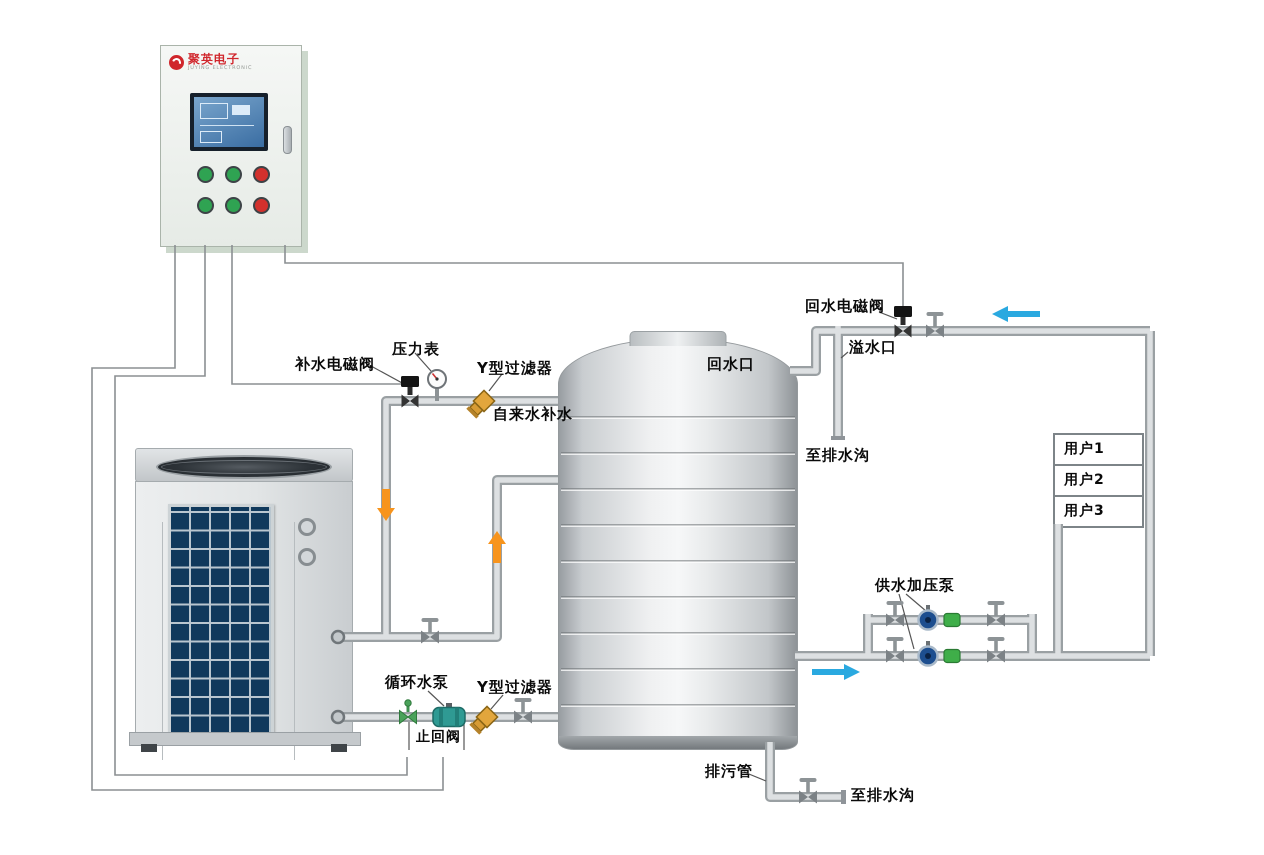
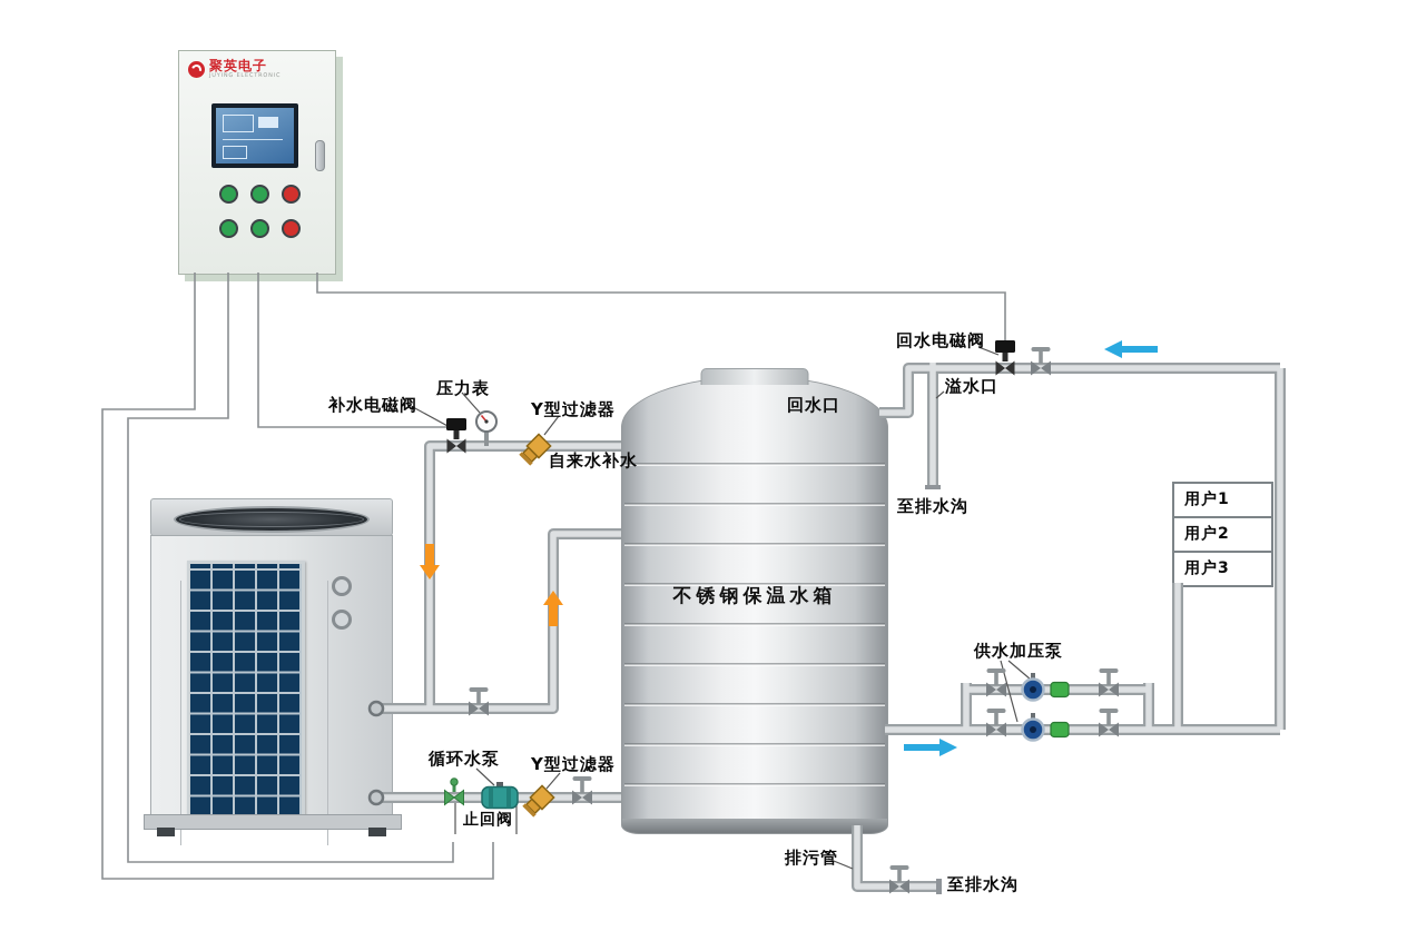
  聚英电子
+ 不锈钢保温水箱
  用户1
  用户2
  用户3
  补水电磁阀
  压力表
  Y型过滤器
  自来水补水
  回水口
  回水电磁阀
  溢水口
  至排水沟
  供水加压泵
  循环水泵
  Y型过滤器
  止回阀
  排污管
  至排水沟
